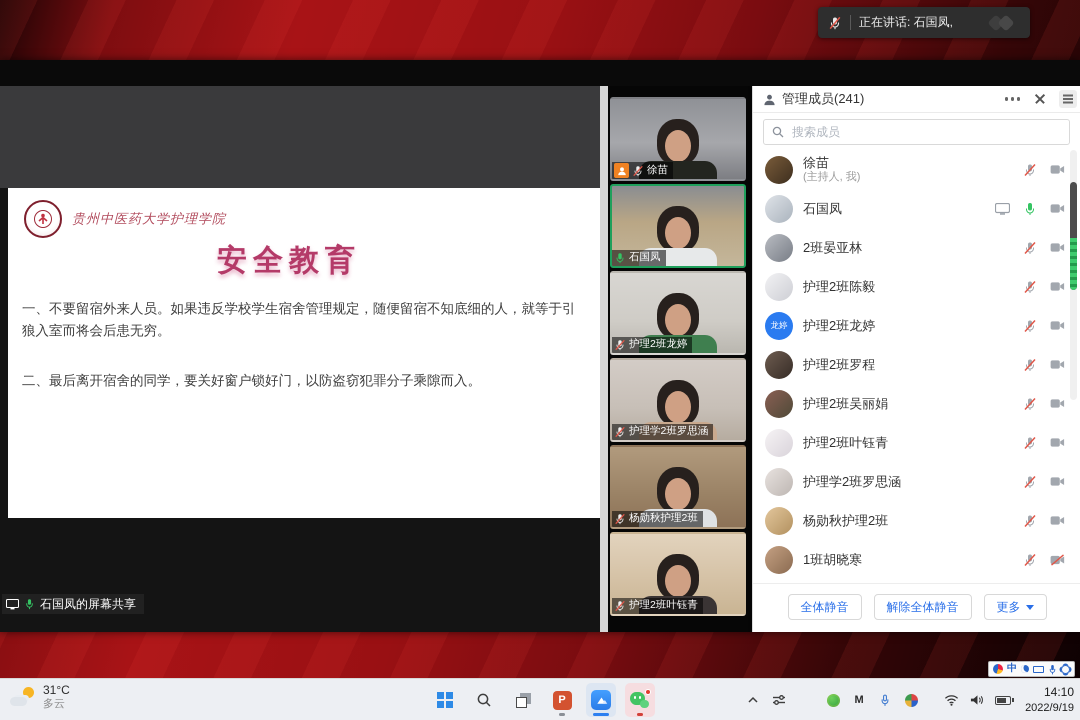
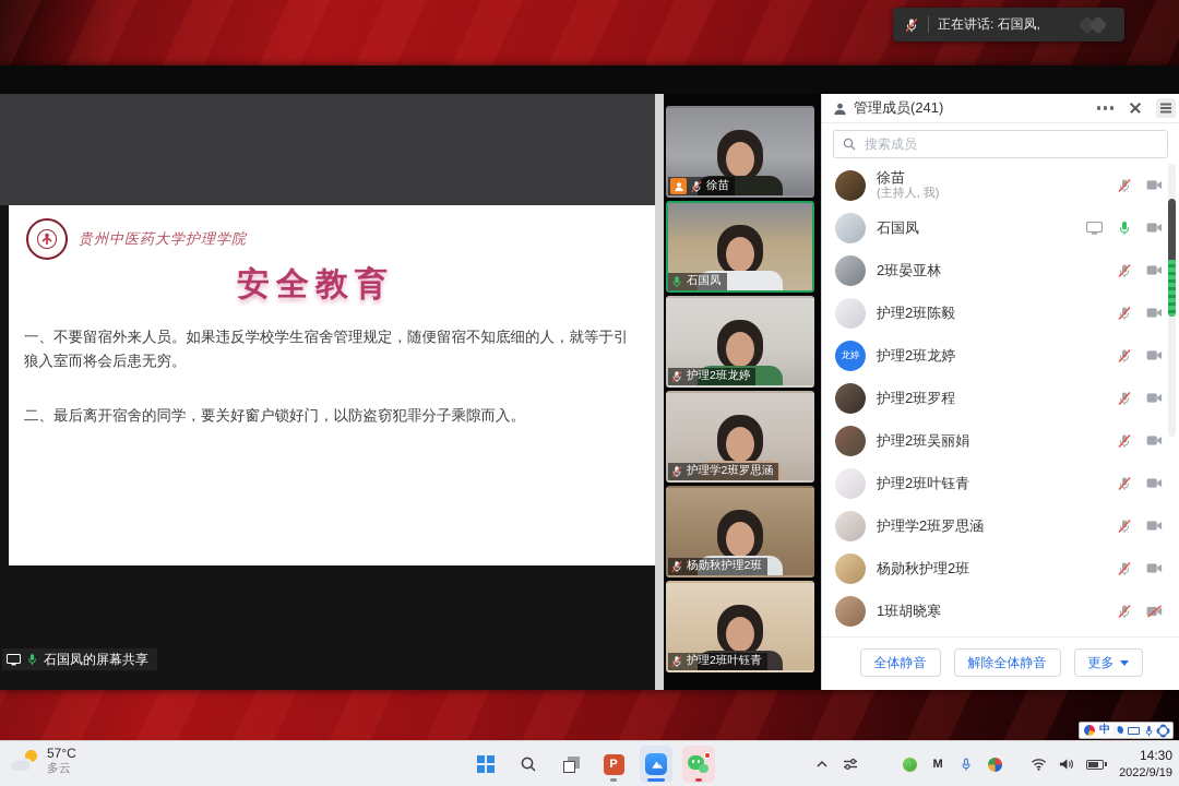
  正在讲话: 石国凤,
  贵州中医药大学护理学院
  安全教育
  一、不要留宿外来人员。如果违反学校学生宿舍管理规定，随便留宿不知底细的人，就等于引狼入室而将会后患无穷。
  二、最后离开宿舍的同学，要关好窗户锁好门，以防盗窃犯罪分子乘隙而入。
  石国凤的屏幕共享
  徐苗
  石国凤
  护理2班龙婷
  护理学2班罗思涵
  杨勋秋护理2班
  护理2班叶钰青
  管理成员(241)
  搜索成员
  徐苗
  (主持人, 我)
  石国凤
  2班晏亚林
  护理2班陈毅
  龙婷
  护理2班龙婷
  护理2班罗程
  护理2班吴丽娟
  护理2班叶钰青
  护理学2班罗思涵
  杨勋秋护理2班
  1班胡晓寒
  全体静音
  解除全体静音
  更多
  中
- 31°C
+ 57°C
  多云
  P
  M
- 14:10
+ 14:30
  2022/9/19
